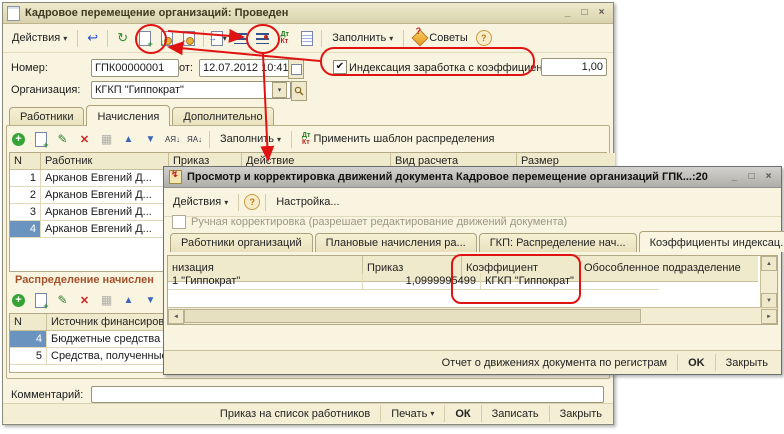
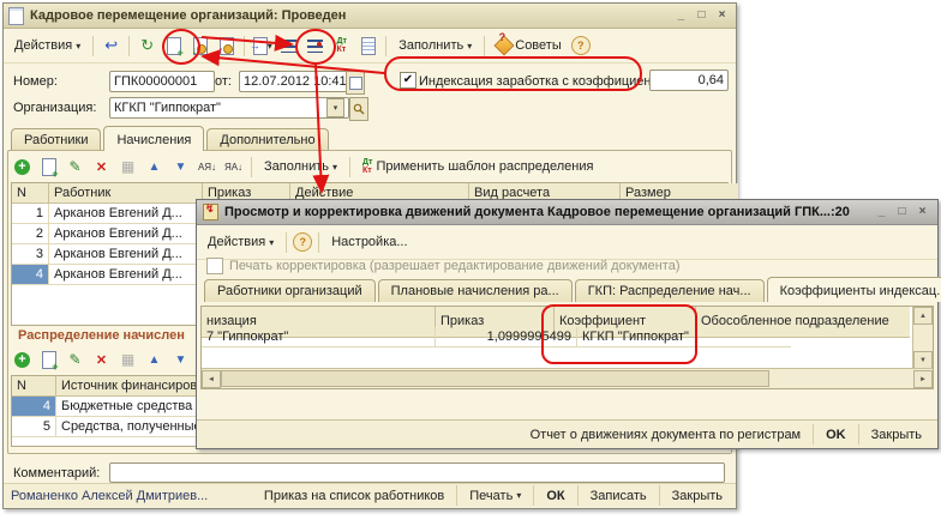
  Кадровое перемещение организаций: Проведен
  _
  □
  ×
  Действия
  ▾
  ↩
  ↻
  +
  ↓
  ↑
  →
  ▾
  Заполнить
  ▾
  Советы
  ?
  Номер:
  ГПК00000001
  от:
  12.07.20120:41
  ✔
  Индексация заработка с коэффицин
- 1,00
+ 0,64
  Организация:
  КГКП "Гиппократ"
  Работники
  Начисления
  Дополнительно
  +
  +
  ✎
  ✕
  ▦
  ▲
  ▼
  АЯ↓
  ЯА↓
  Заполнить
  ▾
  Применить шаблон распределения
  N
  Работник
  Приказ
  Действие
  Вид расчета
  Размер
  1
  Арканов Евгений Д...
  2
  Арканов Евгений Д...
  3
  Арканов Евгений Д...
  4
  Арканов Евгений Д...
  Распределение начислен
  +
  +
  ✎
  ✕
  ▦
  ▲
  ▼
  N
  Источник финансиров
  4
  Бюджетные средства
  5
  Средства, полученны
  Комментарий:
+ Романенко Алексей Дмитриев...
  Приказ на список работников
  Печать
  ▾
  ОК
  Записать
  Закрыть
  Просмотр и корректировка движений документа Кадровое перемещение организаций ГПК...:20
  _
  □
  ×
  Действия
  ▾
  ?
  Настройка...
- Ручная корректировка (разрешает редактирование движений документа)
+ Печать корректировка (разрешает редактирование движений документа)
  Работники организаций
  Плановые начисления ра...
  ГКП: Распределение нач...
  Коэффициенты индексац.
  низация
  Приказ
  Коэффициент
  Обособленное подразделение
- 1 "Гиппократ"
+ 7 "Гиппократ"
  1,0999995499
  КГКП "Гиппократ"
  Отчет о движениях документа по регистрам
  OK
  Закрыть
